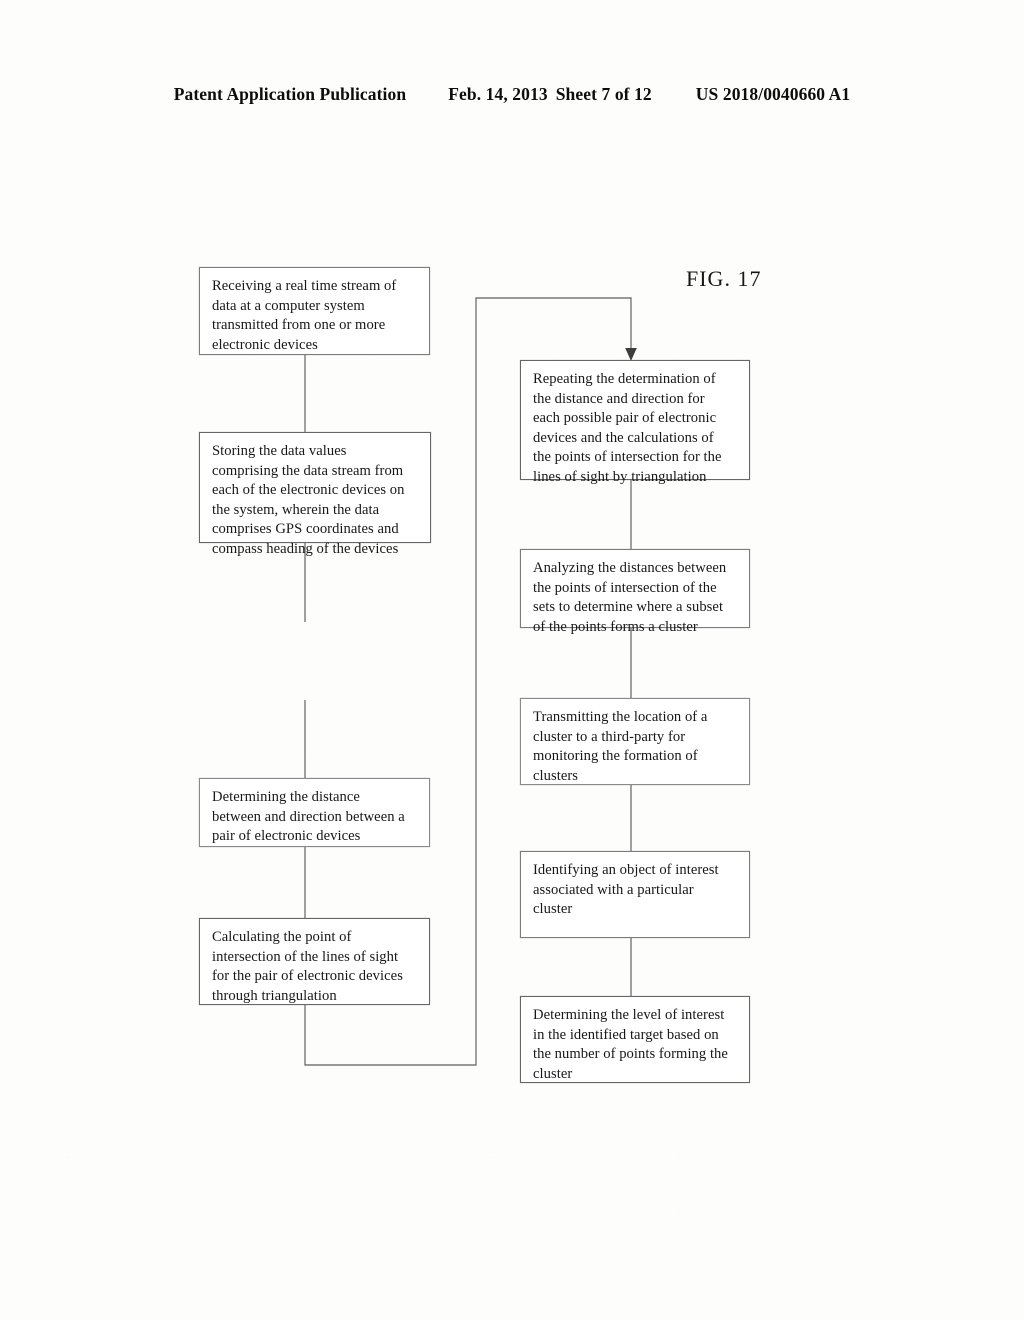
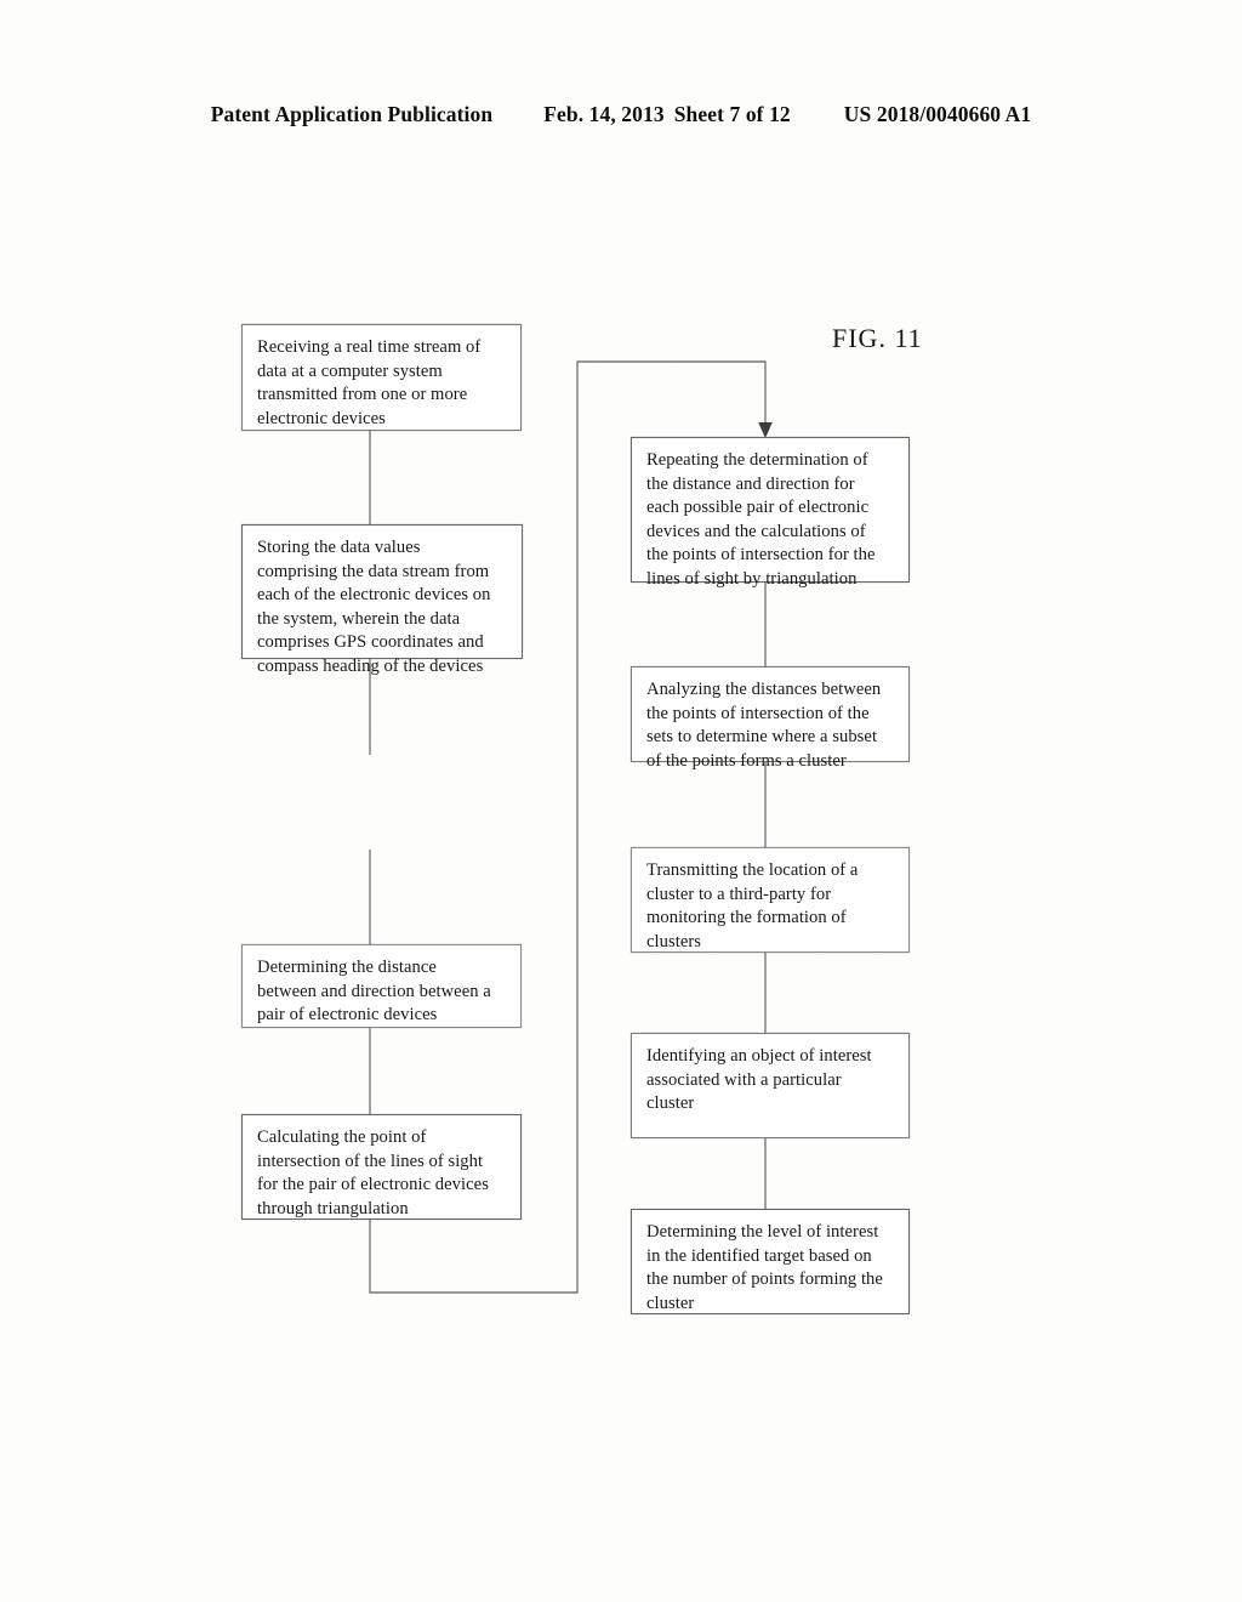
  Patent Application Publication
  Feb. 14, 2013
  Sheet 7 of 12
  US 2018/0040660 A1
- FIG. 17
+ FIG. 11
  Receiving a real time stream of
  data at a computer system
  transmitted from one or more
  electronic devices
  Storing the data values
  comprising the data stream from
  each of the electronic devices on
  the system, wherein the data
  comprises GPS coordinates and
  compass heading of the devices
  Determining the distance
  between and direction between a
  pair of electronic devices
  Calculating the point of
  intersection of the lines of sight
  for the pair of electronic devices
  through triangulation
  Repeating the determination of
  the distance and direction for
  each possible pair of electronic
  devices and the calculations of
  the points of intersection for the
  lines of sight by triangulation
  Analyzing the distances between
  the points of intersection of the
  sets to determine where a subset
  of the points forms a cluster
  Transmitting the location of a
  cluster to a third-party for
  monitoring the formation of
  clusters
  Identifying an object of interest
  associated with a particular
  cluster
  Determining the level of interest
  in the identified target based on
  the number of points forming the
  cluster
